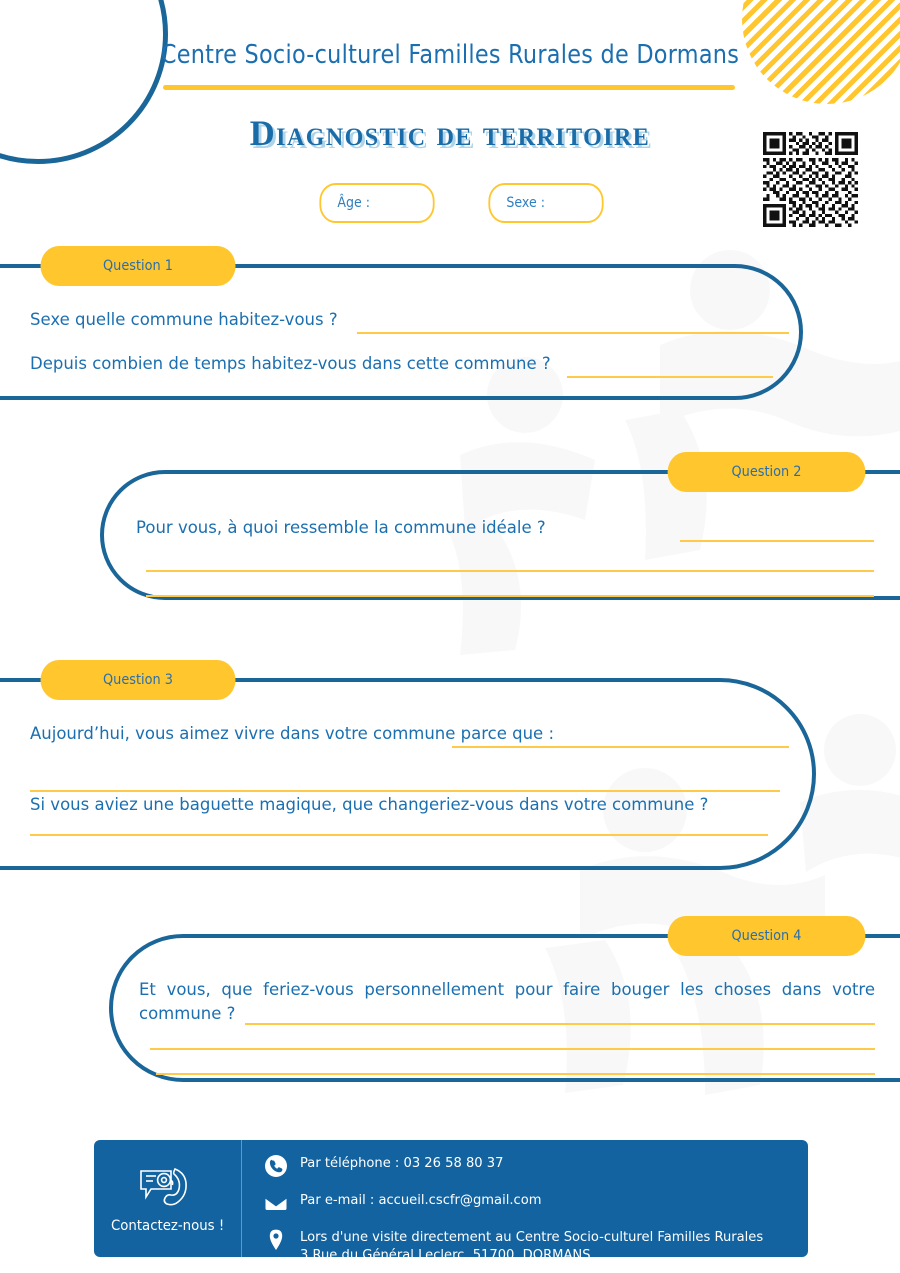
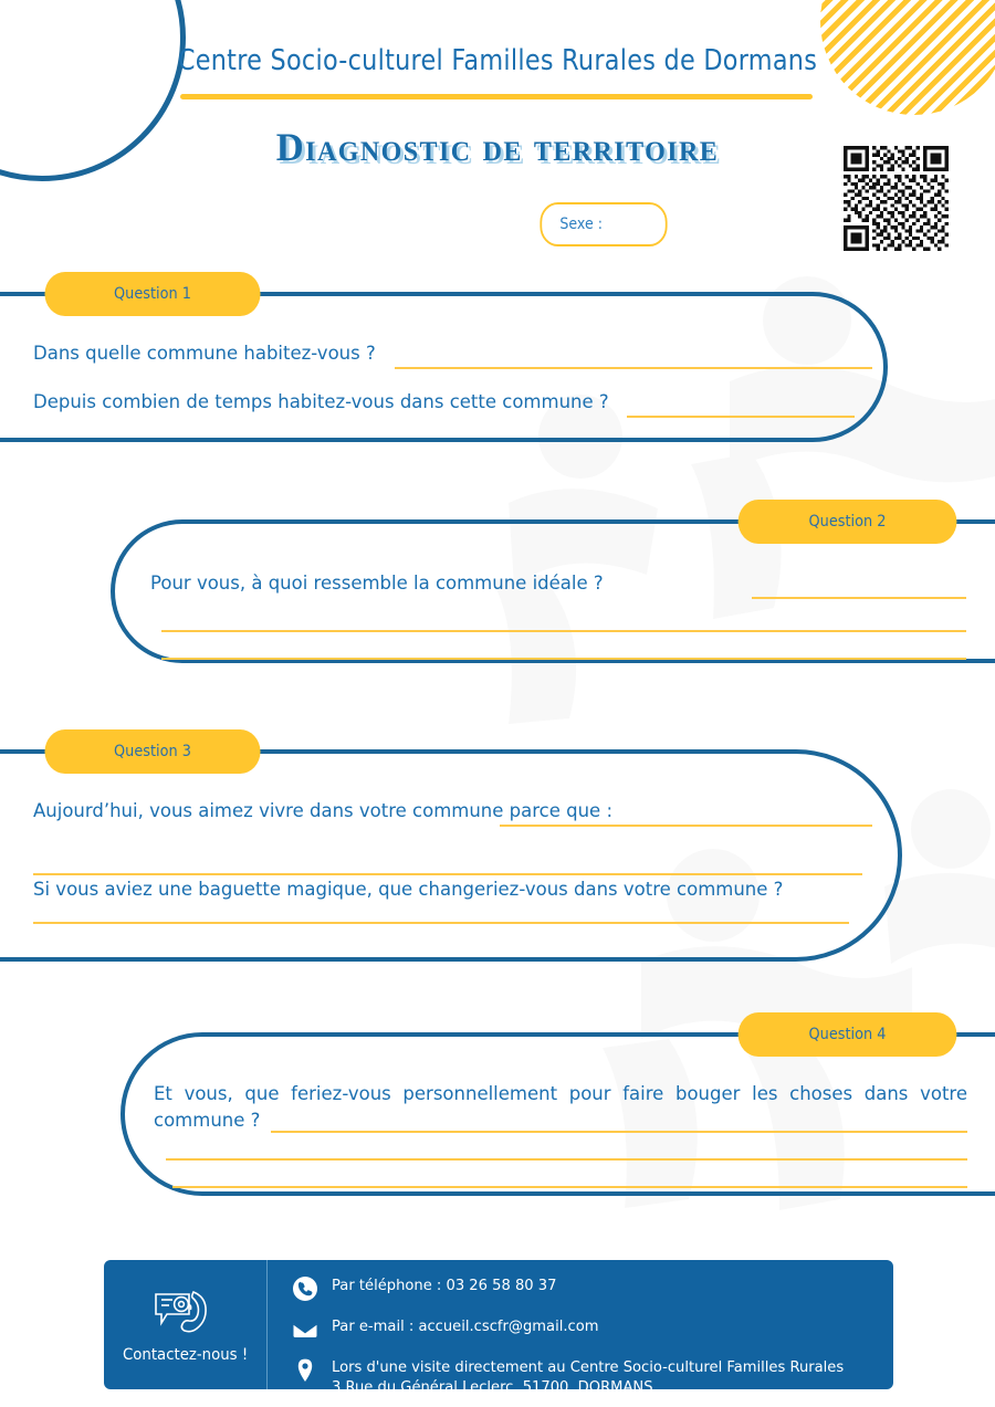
  Centre Socio-culturel Familles Rurales de Dormans
  Diagnostic de territoire
- Âge :
  Sexe :
  Question 1
- Sexe quelle commune habitez-vous ?
+ Dans quelle commune habitez-vous ?
  Depuis combien de temps habitez-vous dans cette commune ?
  Question 2
  Pour vous, à quoi ressemble la commune idéale ?
  Question 3
  Aujourd’hui, vous aimez vivre dans votre commune parce que :
  Si vous aviez une baguette magique, que changeriez-vous dans votre commune ?
  Question 4
  Et vous, que feriez-vous personnellement pour faire bouger les choses dans votre commune ?
  Contactez-nous !
  Par téléphone : 03 26 58 80 37
  Par e-mail : accueil.cscfr@gmail.com
  Lors d'une visite directement au Centre Socio-culturel Familles Rurales
  3 Rue du Général Leclerc, 51700, DORMANS
